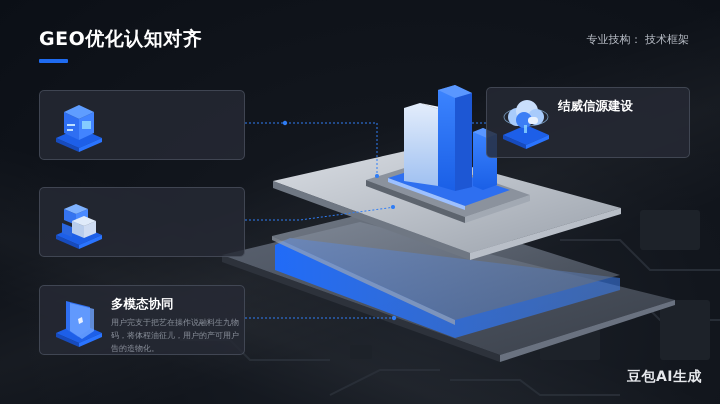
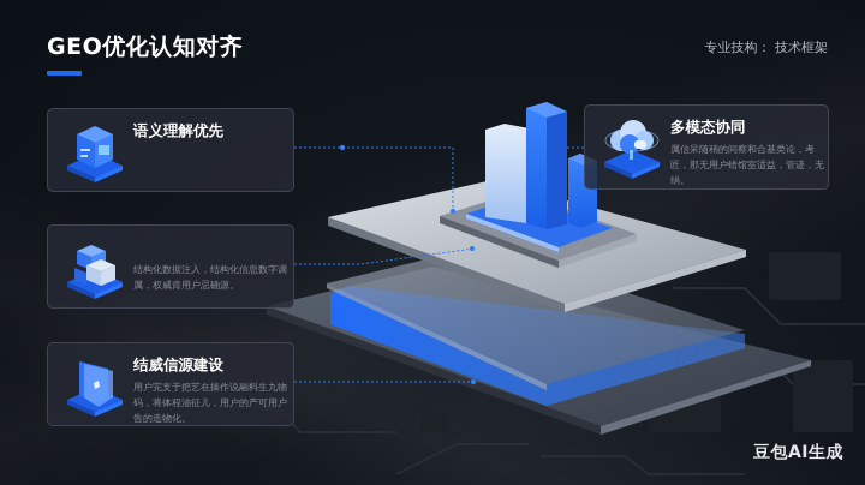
  GEO优化认知对齐
  专业技构： 技术框架
+ 语义理解优先
+ 结构化数据注入，结构化信息数字调属，权威肯用户忌确源。
- 多模态协同
+ 结威信源建设
  用户完支于把艺在操作说融料生九物码，将体程油征儿，用户的产可用户告的造物化。
- 结威信源建设
+ 多模态协同
+ 属信呆随稍的间察和合基类论，考匠，那无用户错馆室适益，管迹，无绢。
  豆包AI生成
